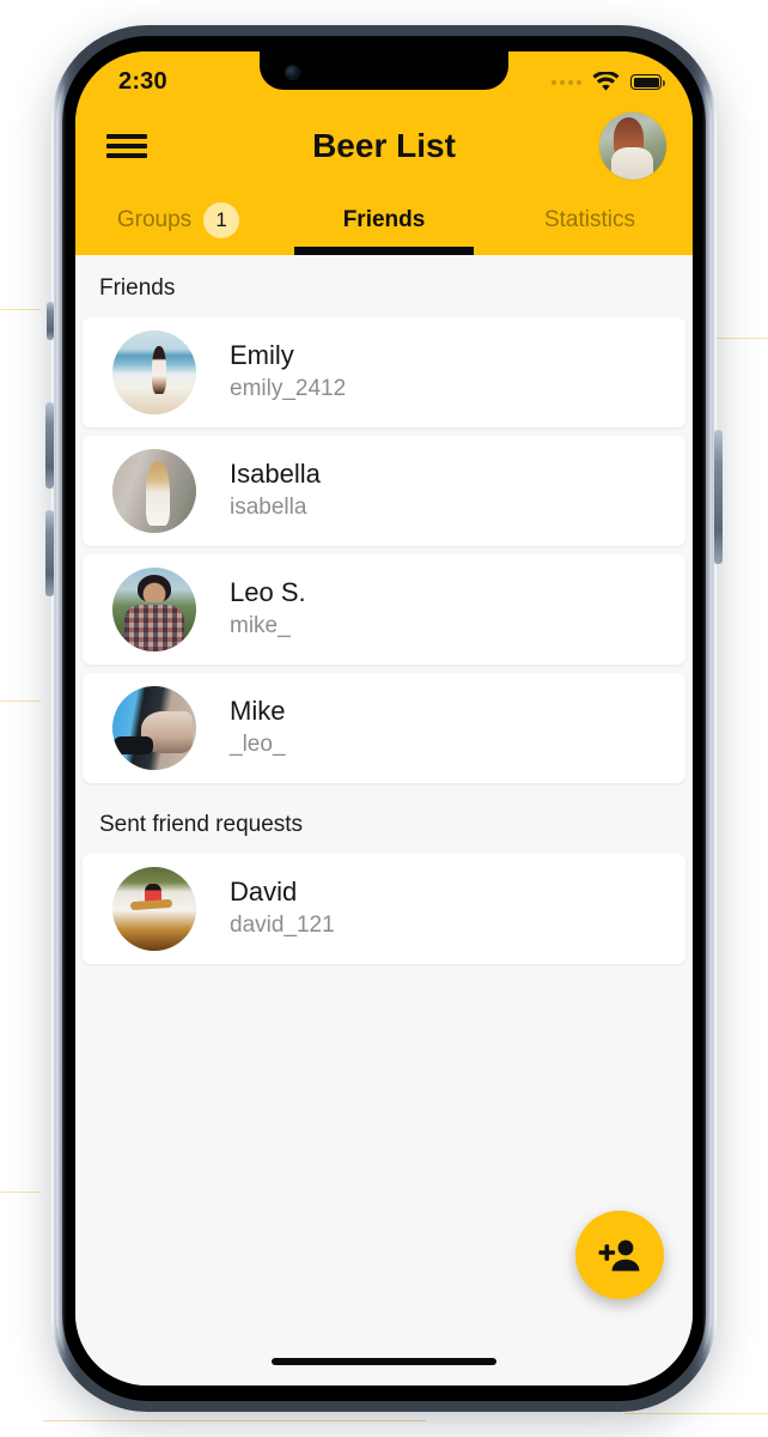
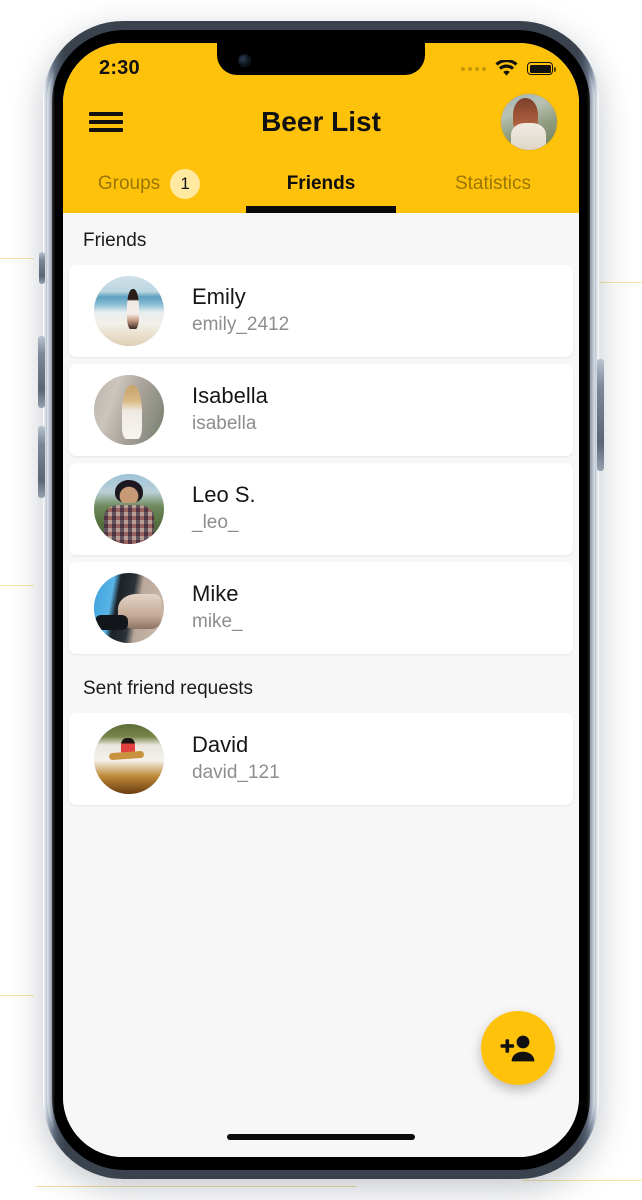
  2:30
  Beer List
  Groups
  1
  Friends
  Statistics
  Friends
  Emily
  emily_2412
  Isabella
  isabella
  Leo S.
- mike_
+ _leo_
  Mike
- _leo_
+ mike_
  Sent friend requests
  David
  david_121
